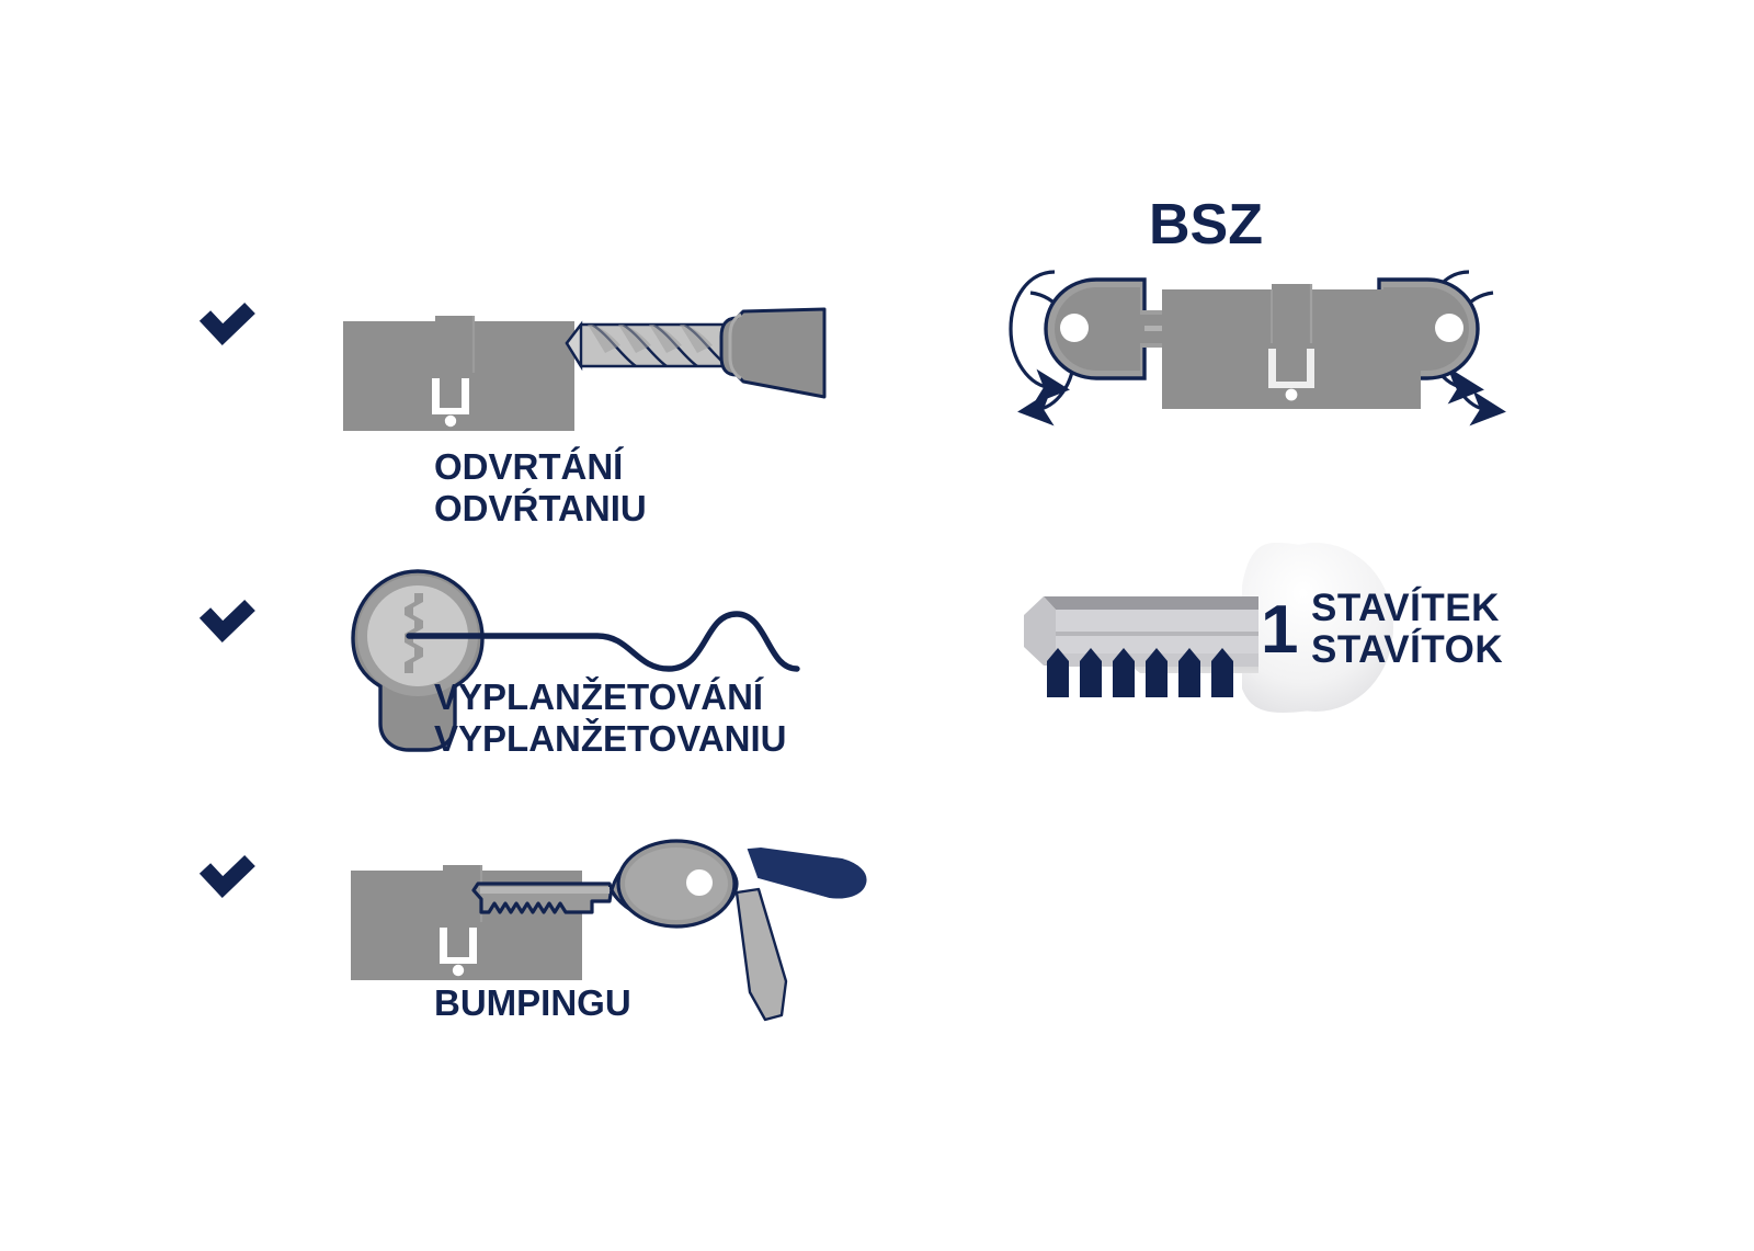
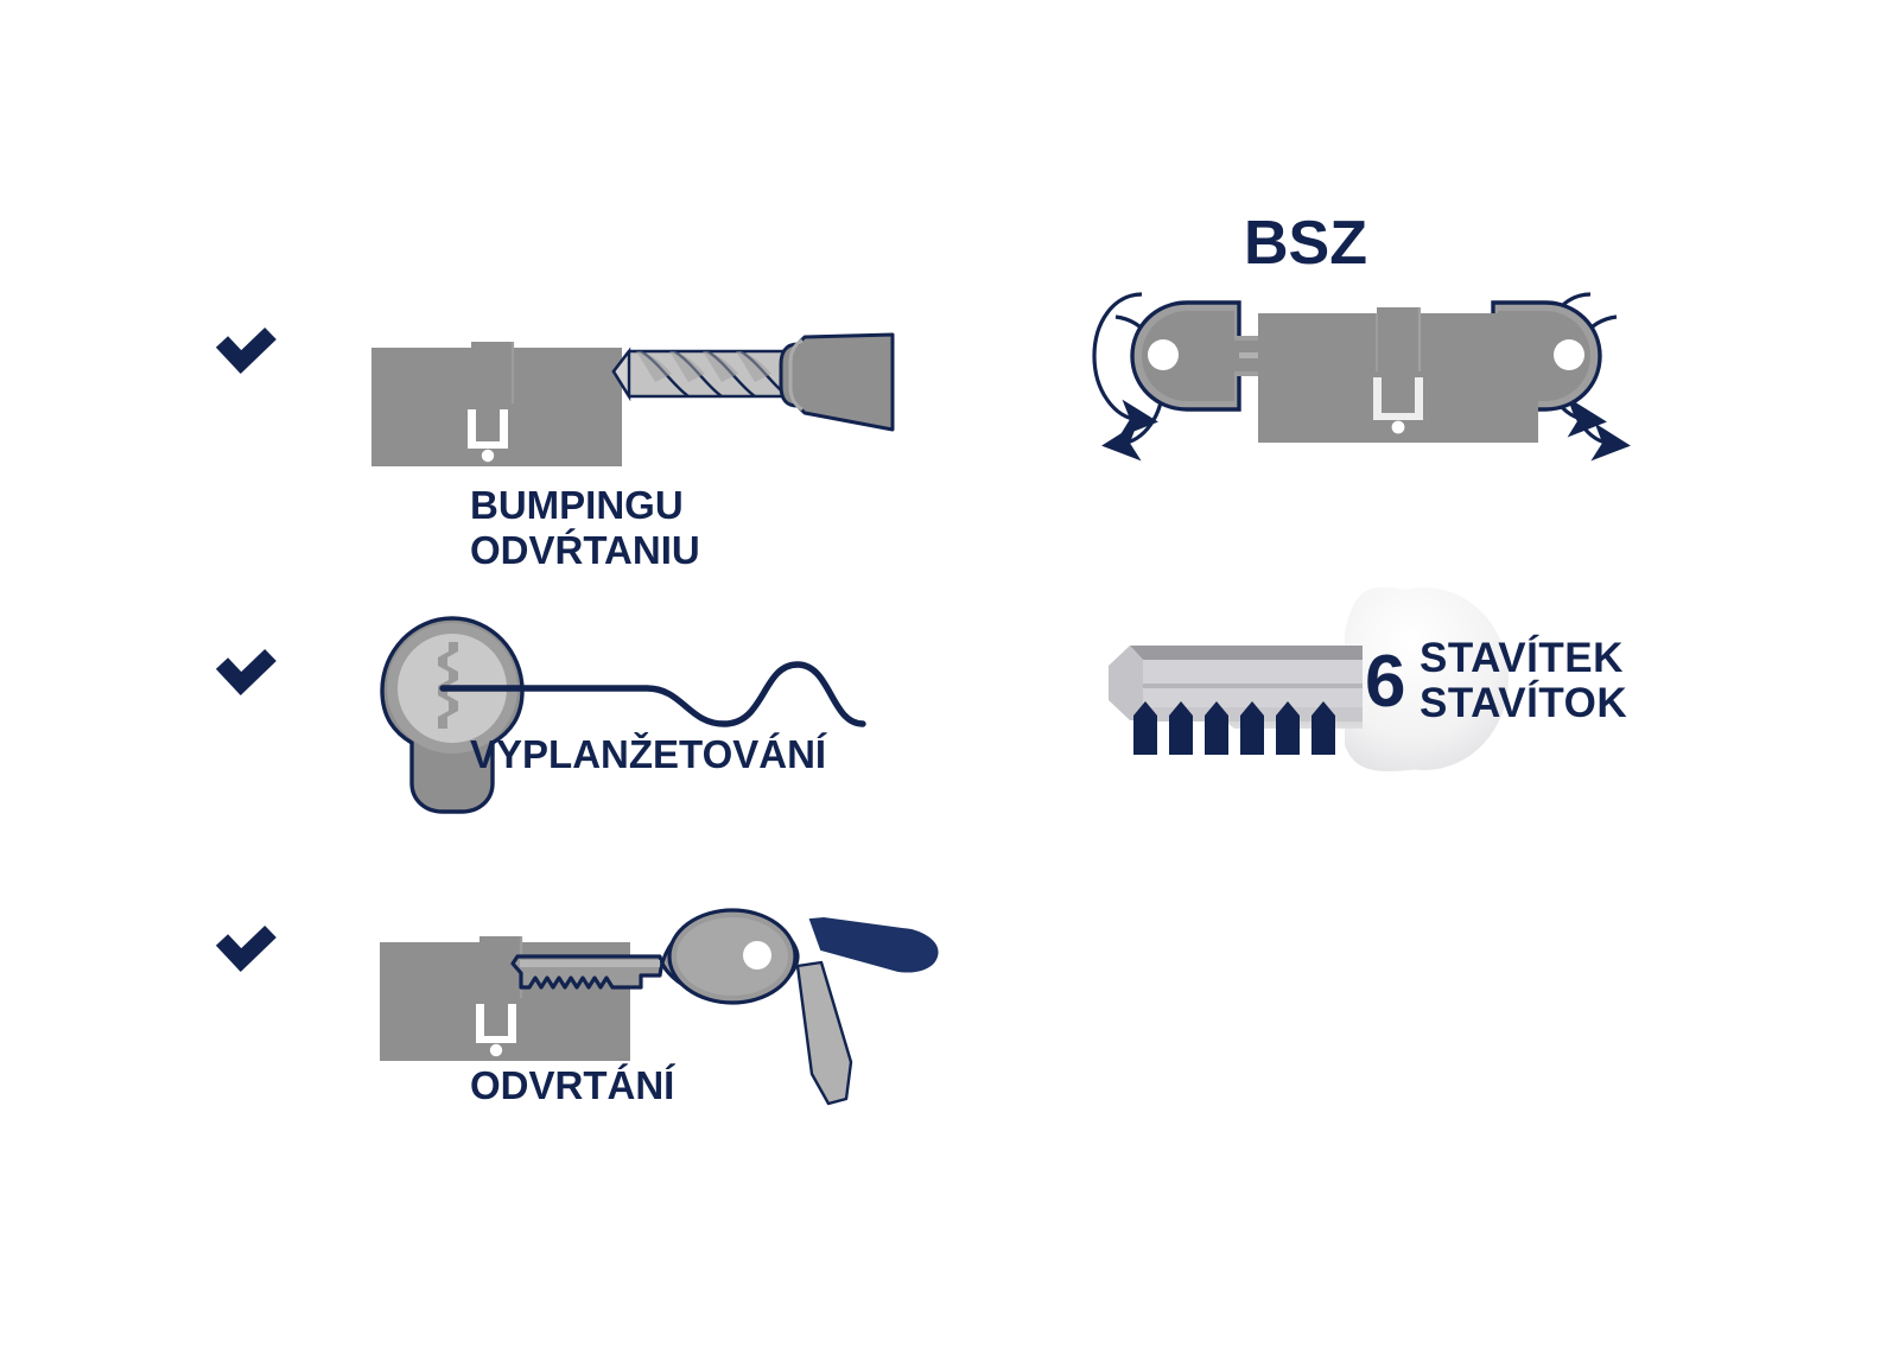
- ODVRTÁNÍ
+ BUMPINGU
  ODVŔTANIU
  VYPLANŽETOVÁNÍ
- VYPLANŽETOVANIU
- BUMPINGU
+ ODVRTÁNÍ
  BSZ
- 1
+ 6
  STAVÍTEK
  STAVÍTOK
